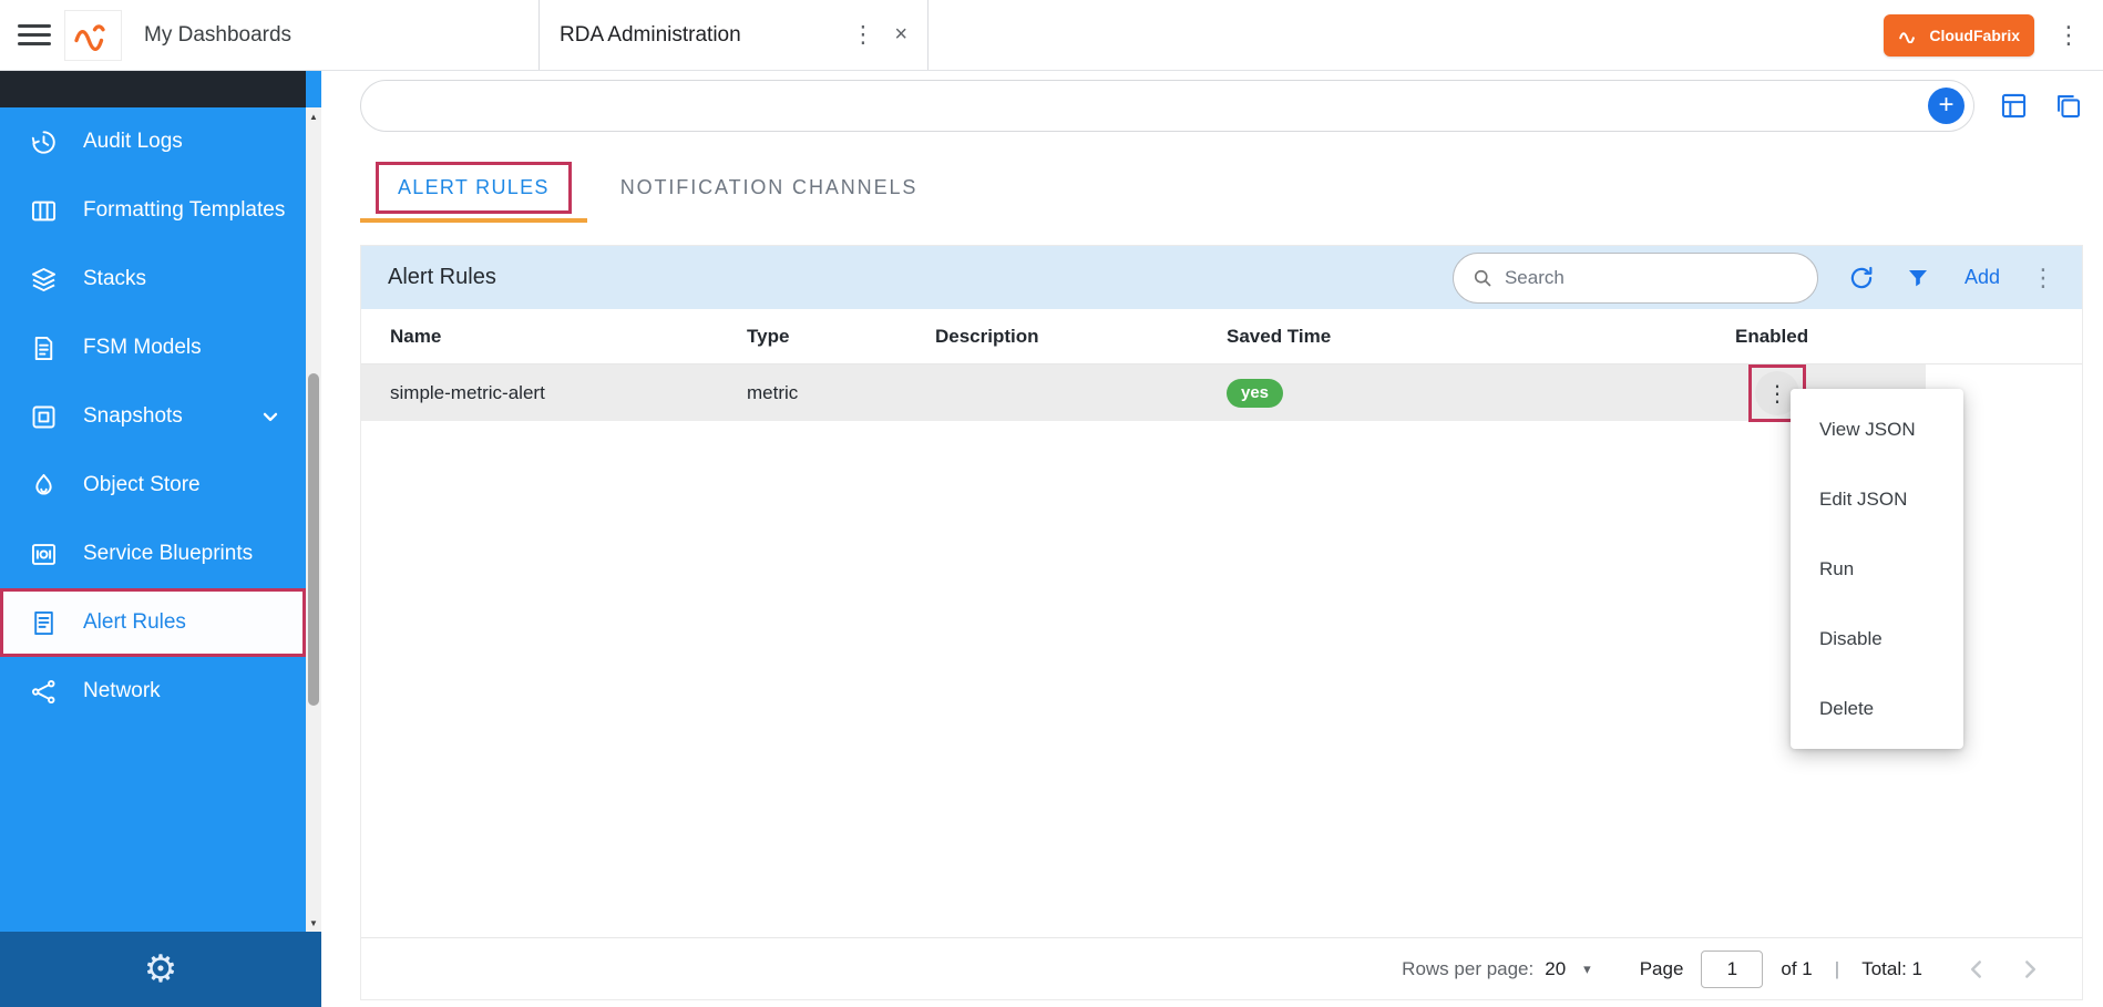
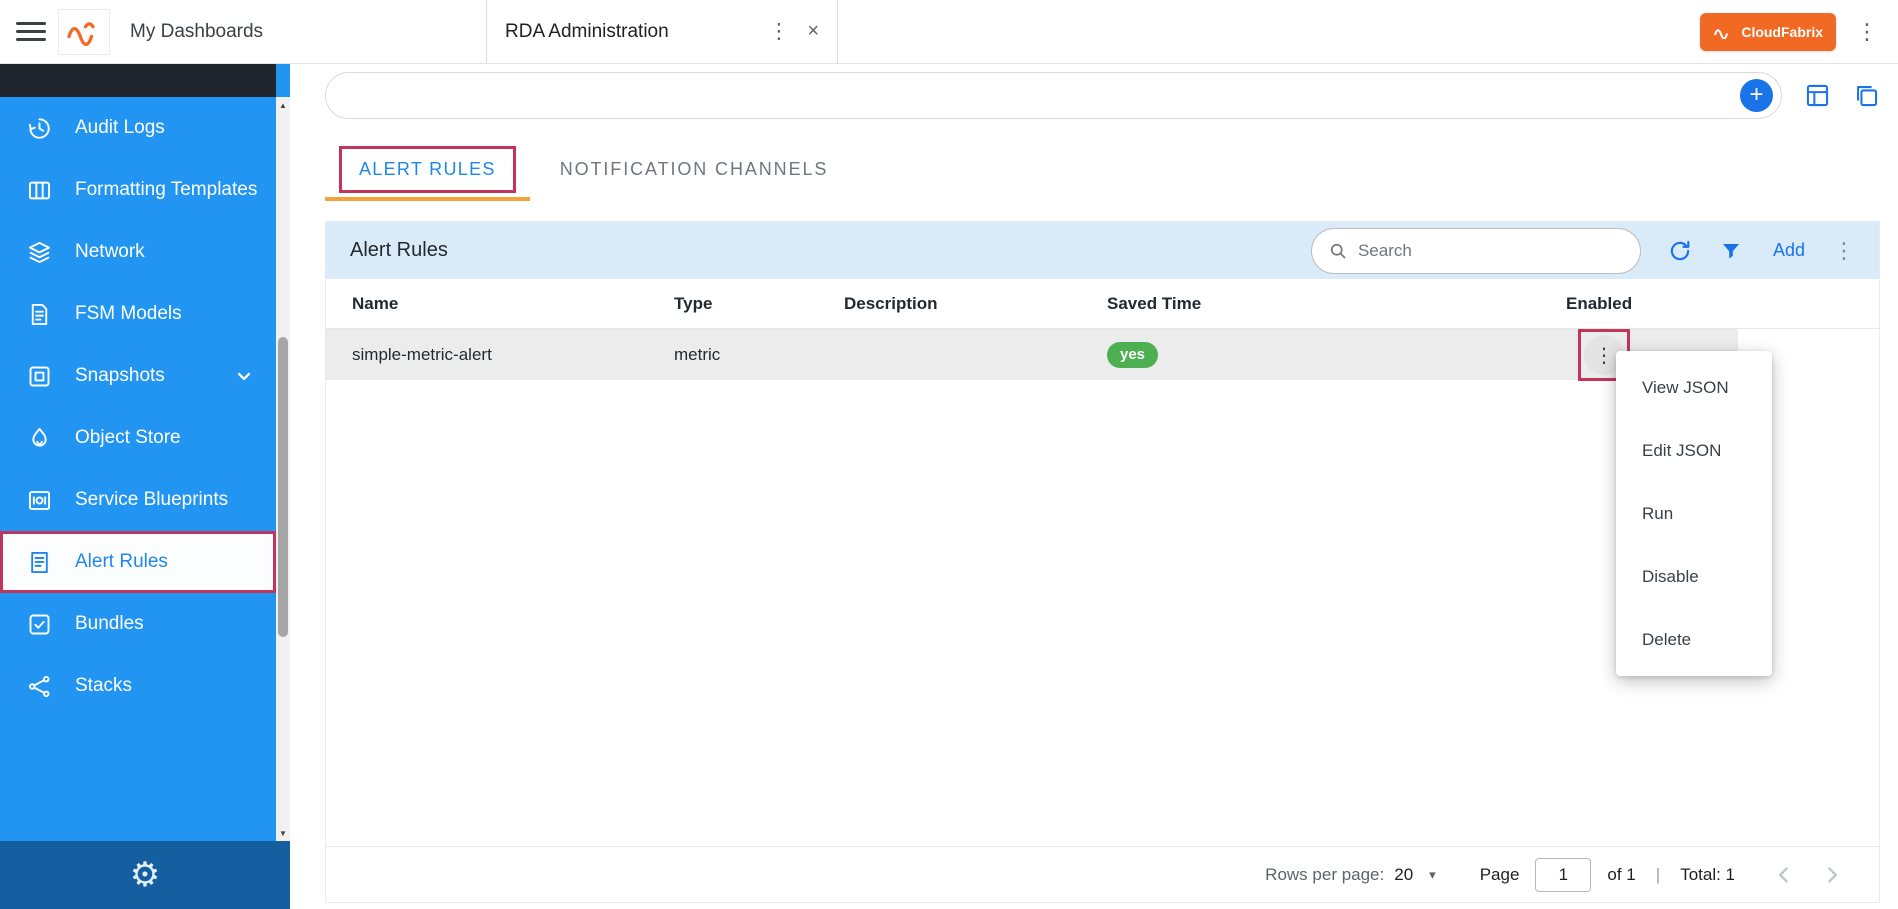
  My Dashboards
  RDA Administration
  ⋮
  ×
  CloudFabrix
  ⋮
  Audit Logs
  Formatting Templates
- Stacks
+ Network
  FSM Models
  Snapshots
  Object Store
  Service Blueprints
  Alert Rules
+ Bundles
- Network
+ Stacks
  ⚙
  ▲
  ▼
  +
  ALERT RULES
  NOTIFICATION CHANNELS
  Alert Rules
  Search
  Add
  ⋮
  Name
  Type
  Description
  Saved Time
  Enabled
  simple-metric-alert
  metric
  yes
  ⋮
  Rows per page:
  20
  ▾
  Page
  1
  of 1
  |
  Total: 1
  View JSON
  Edit JSON
  Run
  Disable
  Delete
